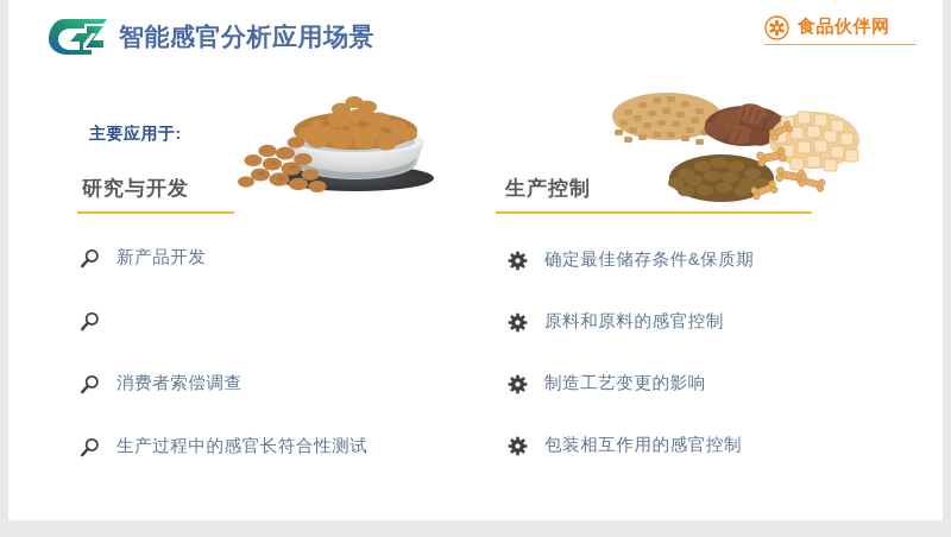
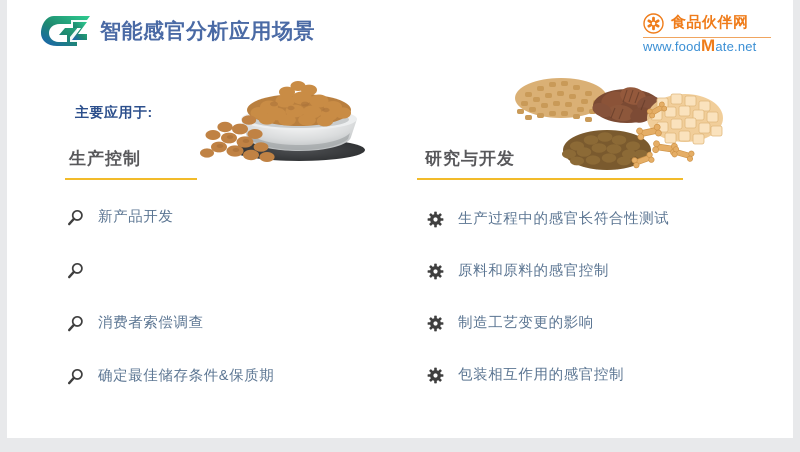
  智能感官分析应用场景
  食品伙伴网
+ www.foodMate.net
  主要应用于:
- 研究与开发
+ 生产控制
  新产品开发
  消费者索偿调查
- 生产过程中的感官长符合性测试
+ 确定最佳储存条件&保质期
- 生产控制
+ 研究与开发
- 确定最佳储存条件&保质期
+ 生产过程中的感官长符合性测试
  原料和原料的感官控制
  制造工艺变更的影响
  包装相互作用的感官控制
